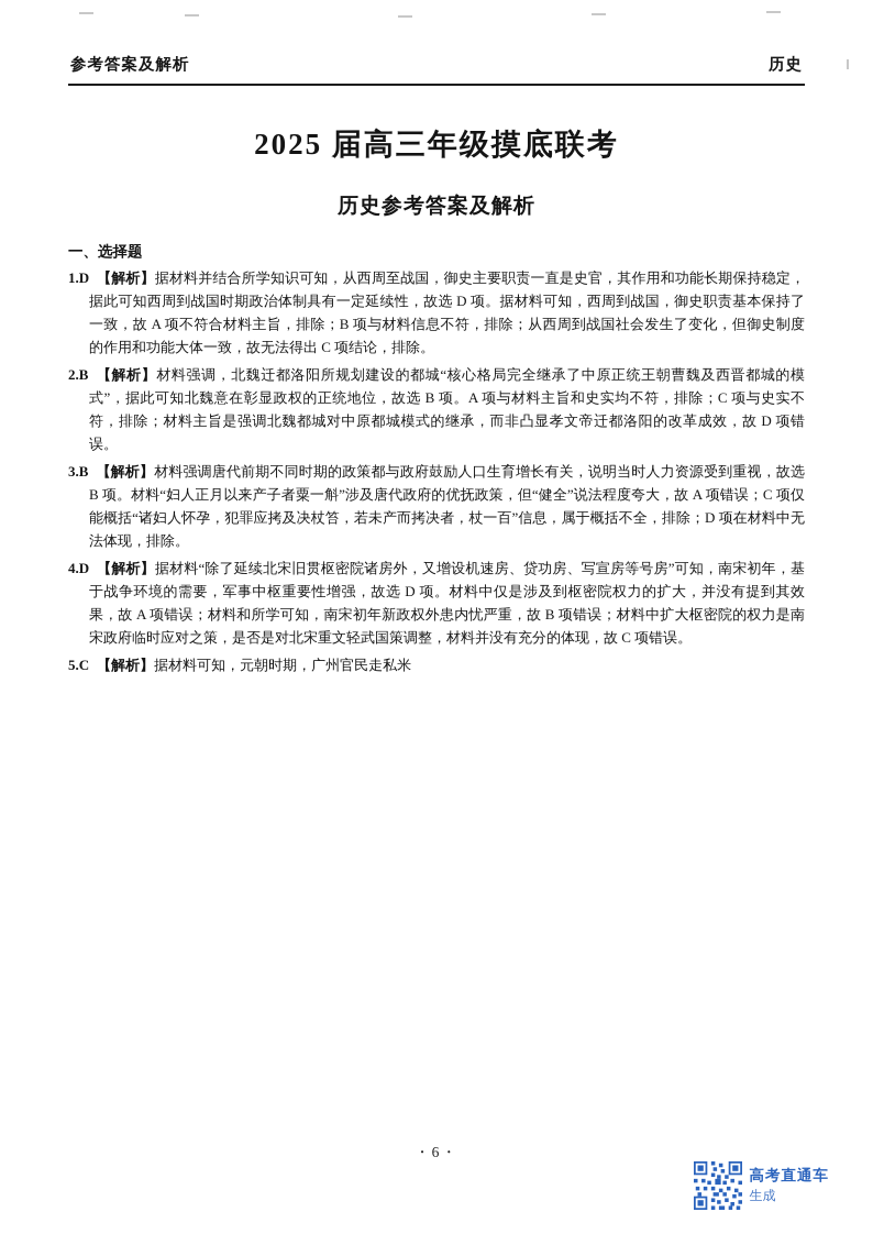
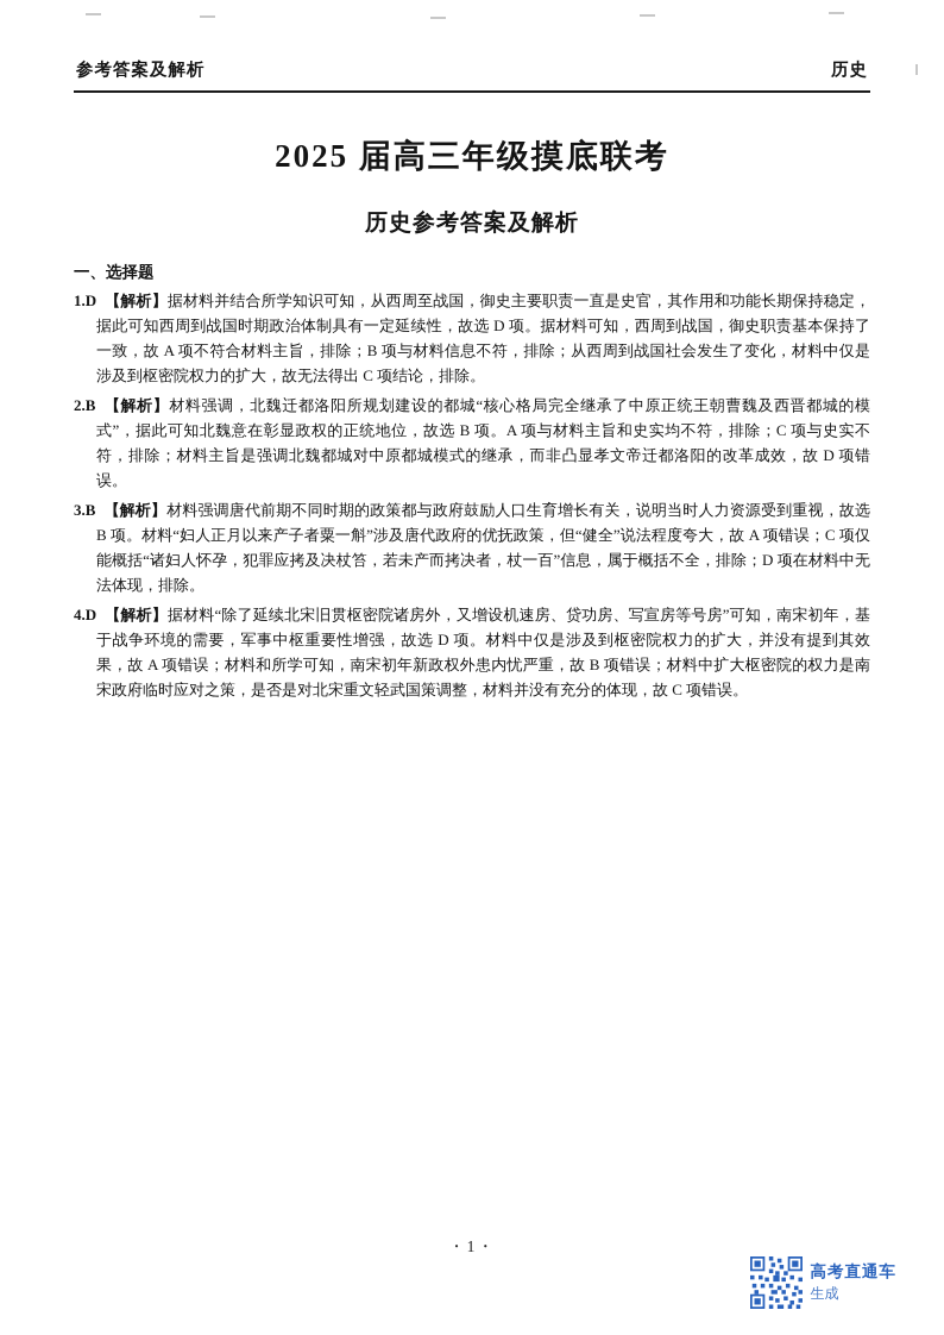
  参考答案及解析
  历史
  2025 届高三年级摸底联考
  历史参考答案及解析
  一、选择题
- 1.D 【解析】据材料并结合所学知识可知，从西周至战国，御史主要职责一直是史官，其作用和功能长期保持稳定，据此可知西周到战国时期政治体制具有一定延续性，故选 D 项。据材料可知，西周到战国，御史职责基本保持了一致，故 A 项不符合材料主旨，排除；B 项与材料信息不符，排除；从西周到战国社会发生了变化，但御史制度的作用和功能大体一致，故无法得出 C 项结论，排除。
+ 1.D 【解析】据材料并结合所学知识可知，从西周至战国，御史主要职责一直是史官，其作用和功能长期保持稳定，据此可知西周到战国时期政治体制具有一定延续性，故选 D 项。据材料可知，西周到战国，御史职责基本保持了一致，故 A 项不符合材料主旨，排除；B 项与材料信息不符，排除；从西周到战国社会发生了变化，材料中仅是涉及到枢密院权力的扩大，故无法得出 C 项结论，排除。
  2.B 【解析】材料强调，北魏迁都洛阳所规划建设的都城“核心格局完全继承了中原正统王朝曹魏及西晋都城的模式”，据此可知北魏意在彰显政权的正统地位，故选 B 项。A 项与材料主旨和史实均不符，排除；C 项与史实不符，排除；材料主旨是强调北魏都城对中原都城模式的继承，而非凸显孝文帝迁都洛阳的改革成效，故 D 项错误。
  3.B 【解析】材料强调唐代前期不同时期的政策都与政府鼓励人口生育增长有关，说明当时人力资源受到重视，故选 B 项。材料“妇人正月以来产子者粟一斛”涉及唐代政府的优抚政策，但“健全”说法程度夸大，故 A 项错误；C 项仅能概括“诸妇人怀孕，犯罪应拷及决杖笞，若未产而拷决者，杖一百”信息，属于概括不全，排除；D 项在材料中无法体现，排除。
  4.D 【解析】据材料“除了延续北宋旧贯枢密院诸房外，又增设机速房、贷功房、写宣房等号房”可知，南宋初年，基于战争环境的需要，军事中枢重要性增强，故选 D 项。材料中仅是涉及到枢密院权力的扩大，并没有提到其效果，故 A 项错误；材料和所学可知，南宋初年新政权外患内忧严重，故 B 项错误；材料中扩大枢密院的权力是南宋政府临时应对之策，是否是对北宋重文轻武国策调整，材料并没有充分的体现，故 C 项错误。
- 5.C 【解析】据材料可知，元朝时期，广州官民走私米
- ・6・
+ ・1・
  高考直通车
  生成
